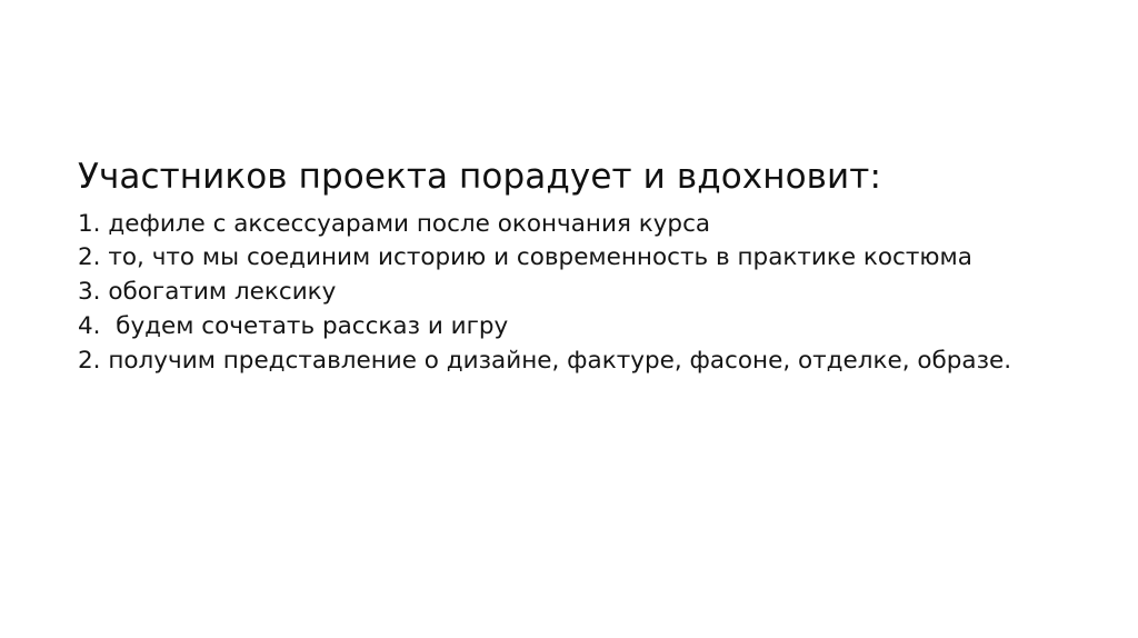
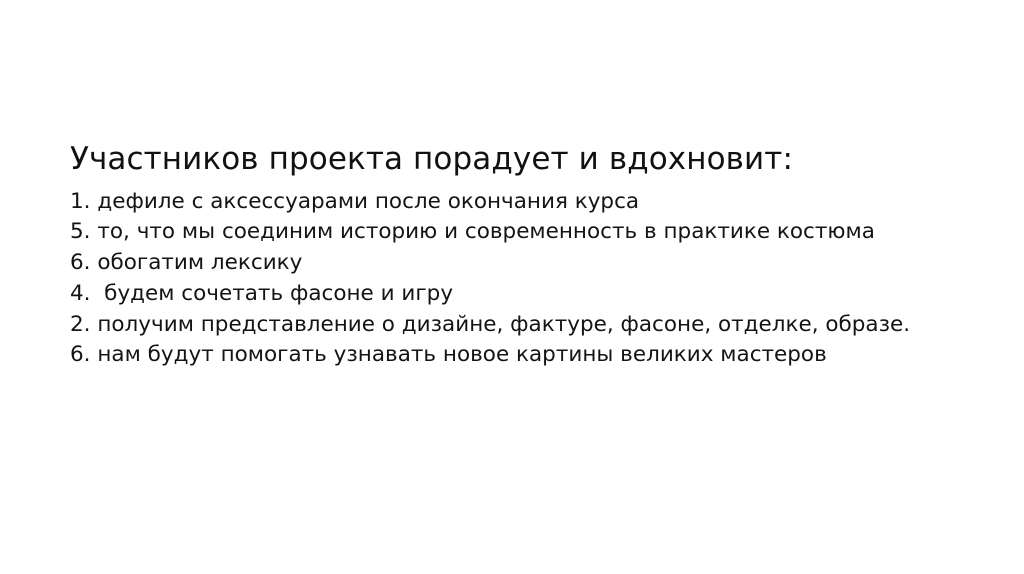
  Участников проекта порадует и вдохновит:
  1. дефиле с аксессуарами после окончания курса
- 2. то, что мы соединим историю и современность в практике костюма
+ 5. то, что мы соединим историю и современность в практике костюма
- 3. обогатим лексику
+ 6. обогатим лексику
- 4. будем сочетать рассказ и игру
+ 4. будем сочетать фасоне и игру
  2. получим представление о дизайне, фактуре, фасоне, отделке, образе.
+ 6. нам будут помогать узнавать новое картины великих мастеров
